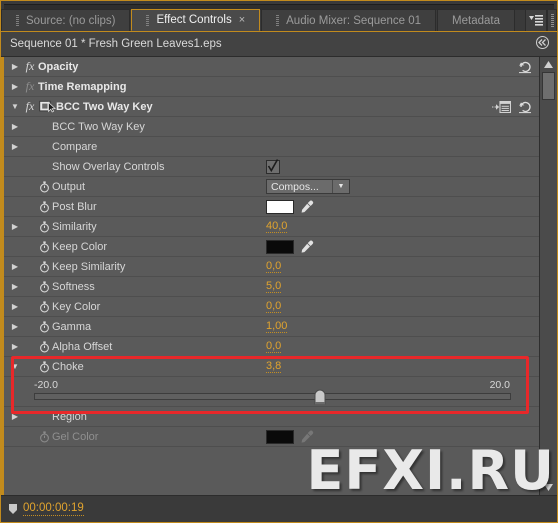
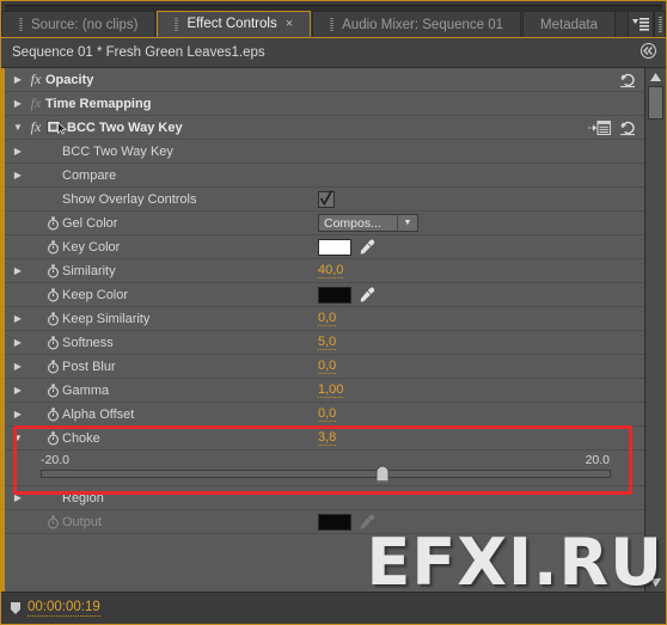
  Source: (no clips)
  Effect Controls
  ×
  Audio Mixer: Sequence 01
  Metadata
  Sequence 01 * Fresh Green Leaves1.eps
  ▶
  fx
  Opacity
  ▶
  fx
  Time Remapping
  ▼
  fx
  BCC Two Way Key
  ▶
  BCC Two Way Key
  ▶
  Compare
  Show Overlay Controls
- Output
+ Gel Color
  Compos...
- Post Blur
+ Key Color
  ▶
  Similarity
  40,0
  Keep Color
  ▶
  Keep Similarity
  0,0
  ▶
  Softness
  5,0
  ▶
- Key Color
+ Post Blur
  0,0
  ▶
  Gamma
  1,00
  ▶
  Alpha Offset
  0,0
  ▼
  Choke
  3,8
  -20.0
  20.0
  ▶
  ▶
  Region
- Gel Color
+ Output
  00:00:00:19
  EFXI.RU
